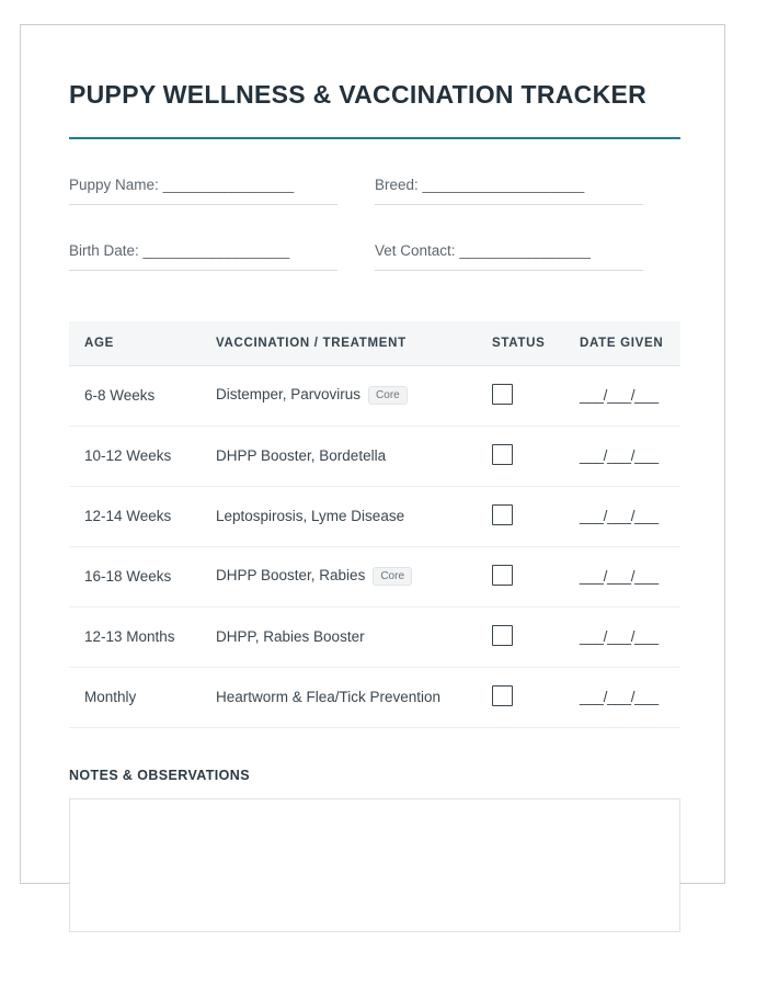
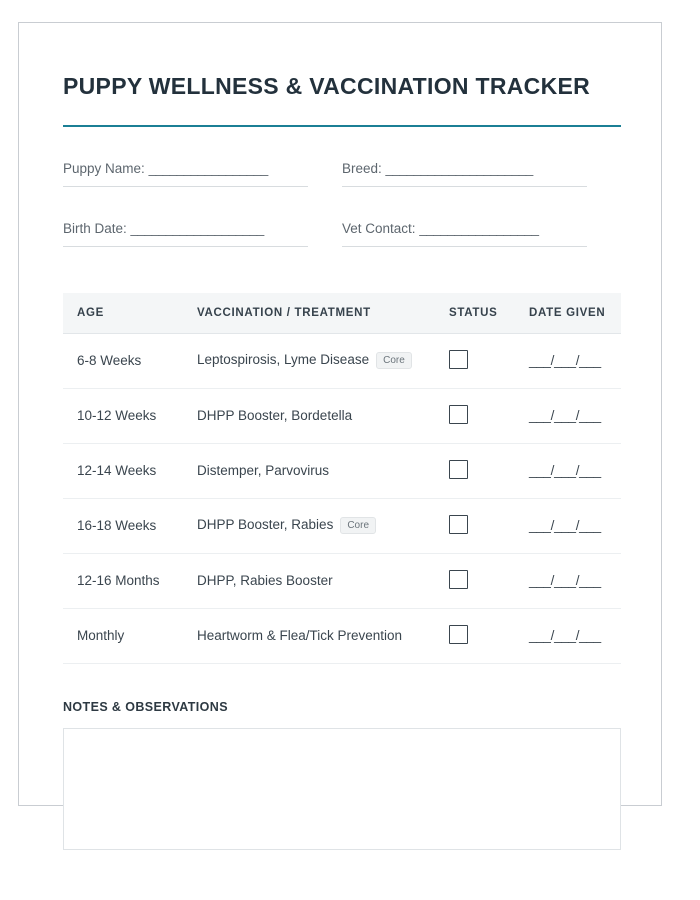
  PUPPY WELLNESS & VACCINATION TRACKER
  Puppy Name: _________________
  Breed: _____________________
  Birth Date: ___________________
  Vet Contact: _________________
  AGE	VACCINATION / TREATMENT	STATUS	DATE GIVEN
- 6-8 Weeks	Distemper, Parvovirus Core		___/___/___
+ 6-8 Weeks	Leptospirosis, Lyme Disease Core		___/___/___
  10-12 Weeks	DHPP Booster, Bordetella		___/___/___
- 12-14 Weeks	Leptospirosis, Lyme Disease		___/___/___
+ 12-14 Weeks	Distemper, Parvovirus		___/___/___
  16-18 Weeks	DHPP Booster, Rabies Core		___/___/___
- 12-13 Months	DHPP, Rabies Booster		___/___/___
+ 12-16 Months	DHPP, Rabies Booster		___/___/___
  Monthly	Heartworm & Flea/Tick Prevention		___/___/___
  NOTES & OBSERVATIONS
